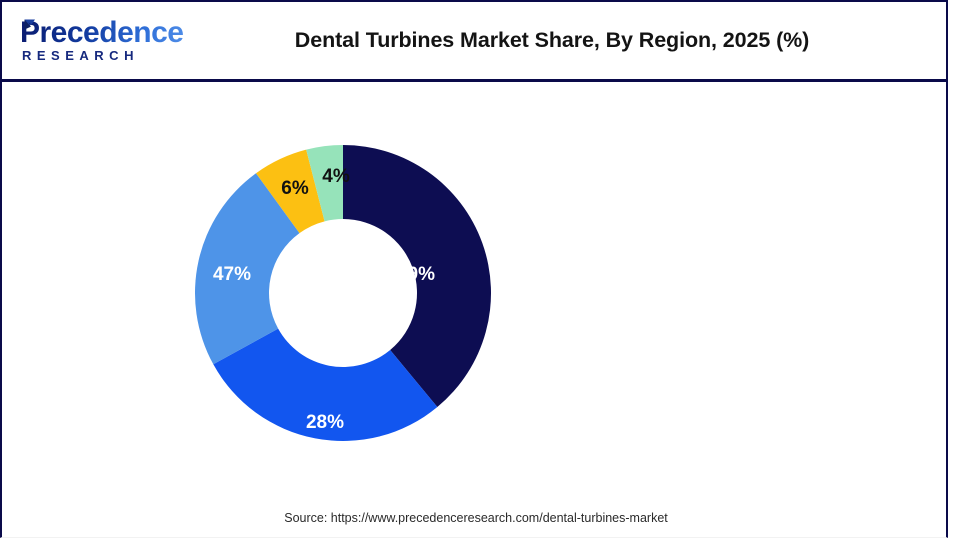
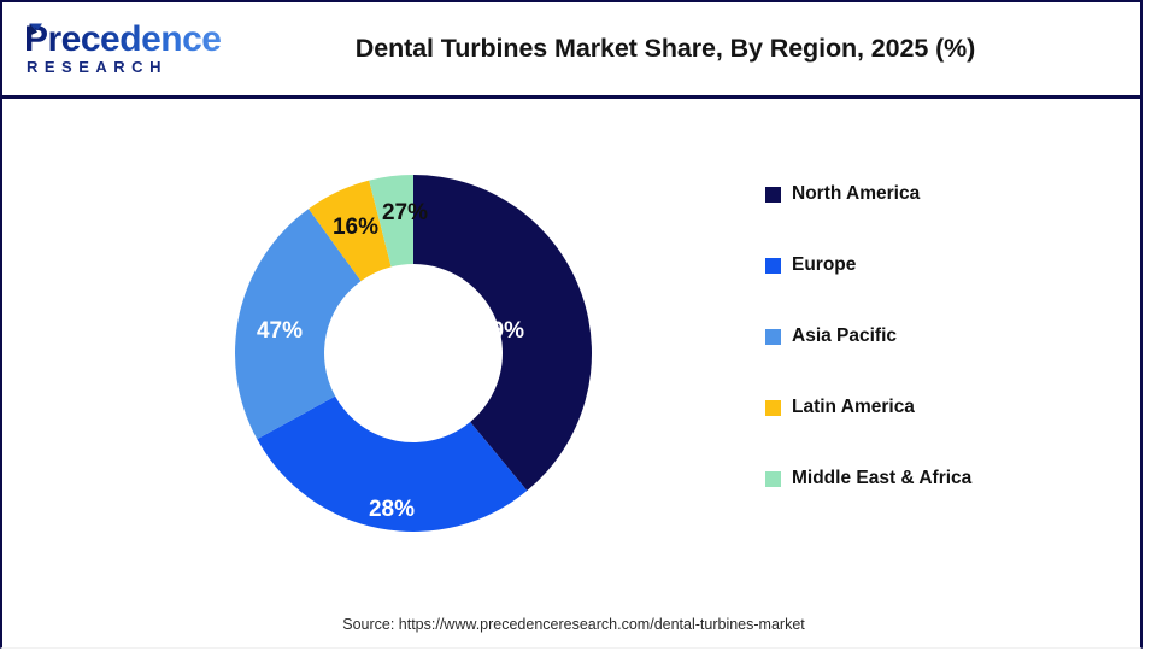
  Precedence
  RESEARCH
  Dental Turbines Market Share, By Region, 2025 (%)
  39%
  28%
  47%
- 6%
+ 16%
- 4%
+ 27%
+ North America
+ Europe
+ Asia Pacific
+ Latin America
+ Middle East & Africa
  Source: https://www.precedenceresearch.com/dental-turbines-market
